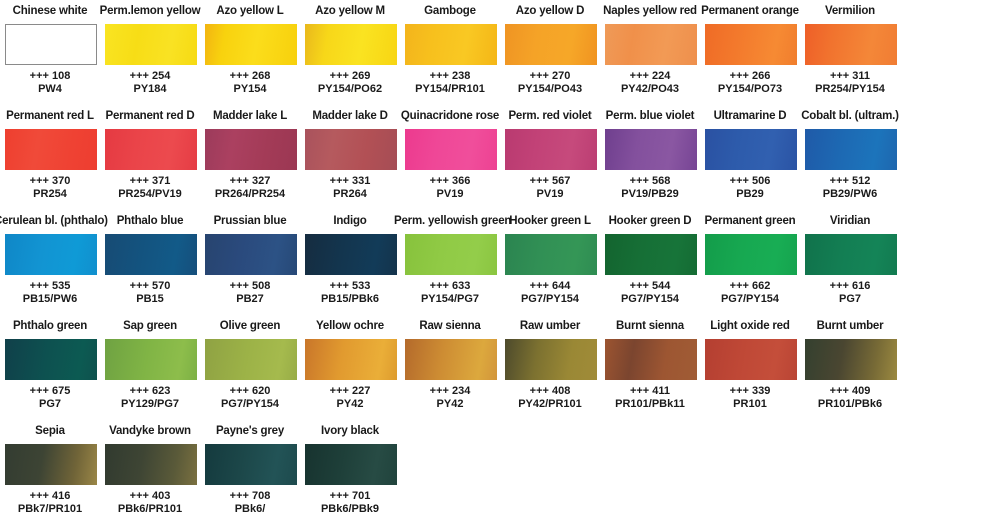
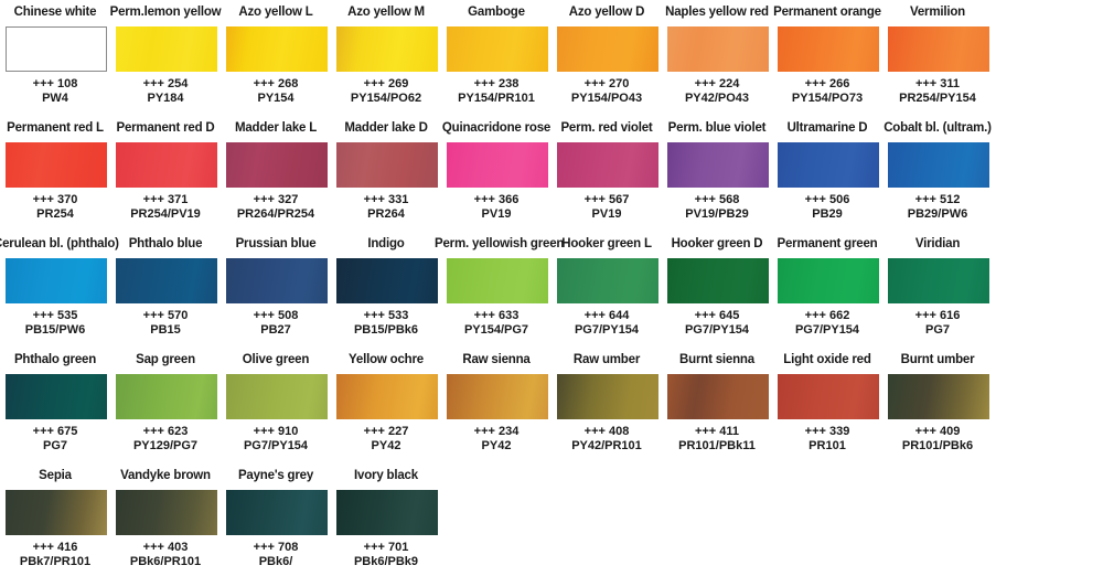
  Chinese white
  +++ 108
  PW4
  Perm.lemon yellow
  +++ 254
  PY184
  Azo yellow L
  +++ 268
  PY154
  Azo yellow M
  +++ 269
  PY154/PO62
  Gamboge
  +++ 238
  PY154/PR101
  Azo yellow D
  +++ 270
  PY154/PO43
  Naples yellow red
  +++ 224
  PY42/PO43
  Permanent orange
  +++ 266
  PY154/PO73
  Vermilion
  +++ 311
  PR254/PY154
  Permanent red L
  +++ 370
  PR254
  Permanent red D
  +++ 371
  PR254/PV19
  Madder lake L
  +++ 327
  PR264/PR254
  Madder lake D
  +++ 331
  PR264
  Quinacridone rose
  +++ 366
  PV19
  Perm. red violet
  +++ 567
  PV19
  Perm. blue violet
  +++ 568
  PV19/PB29
  Ultramarine D
  +++ 506
  PB29
  Cobalt bl. (ultram.)
  +++ 512
  PB29/PW6
  erulean bl. (phthalo)
  +++ 535
  PB15/PW6
  Phthalo blue
  +++ 570
  PB15
  Prussian blue
  +++ 508
  PB27
  Indigo
  +++ 533
  PB15/PBk6
  Perm. yellowish gree
  +++ 633
  PY154/PG7
  Hooker green L
  +++ 644
  PG7/PY154
  Hooker green D
- +++ 544
+ +++ 645
  PG7/PY154
  Permanent green
  +++ 662
  PG7/PY154
  Viridian
  +++ 616
  PG7
  Phthalo green
  +++ 675
  PG7
  Sap green
  +++ 623
  PY129/PG7
  Olive green
- +++ 620
+ +++ 910
  PG7/PY154
  Yellow ochre
  +++ 227
  PY42
  Raw sienna
  +++ 234
  PY42
  Raw umber
  +++ 408
  PY42/PR101
  Burnt sienna
  +++ 411
  PR101/PBk11
  Light oxide red
  +++ 339
  PR101
  Burnt umber
  +++ 409
  PR101/PBk6
  Sepia
  +++ 416
  PBk7/PR101
  Vandyke brown
  +++ 403
  PBk6/PR101
  Payne's grey
  +++ 708
  PBk6/
  Ivory black
  +++ 701
  PBk6/PBk9
